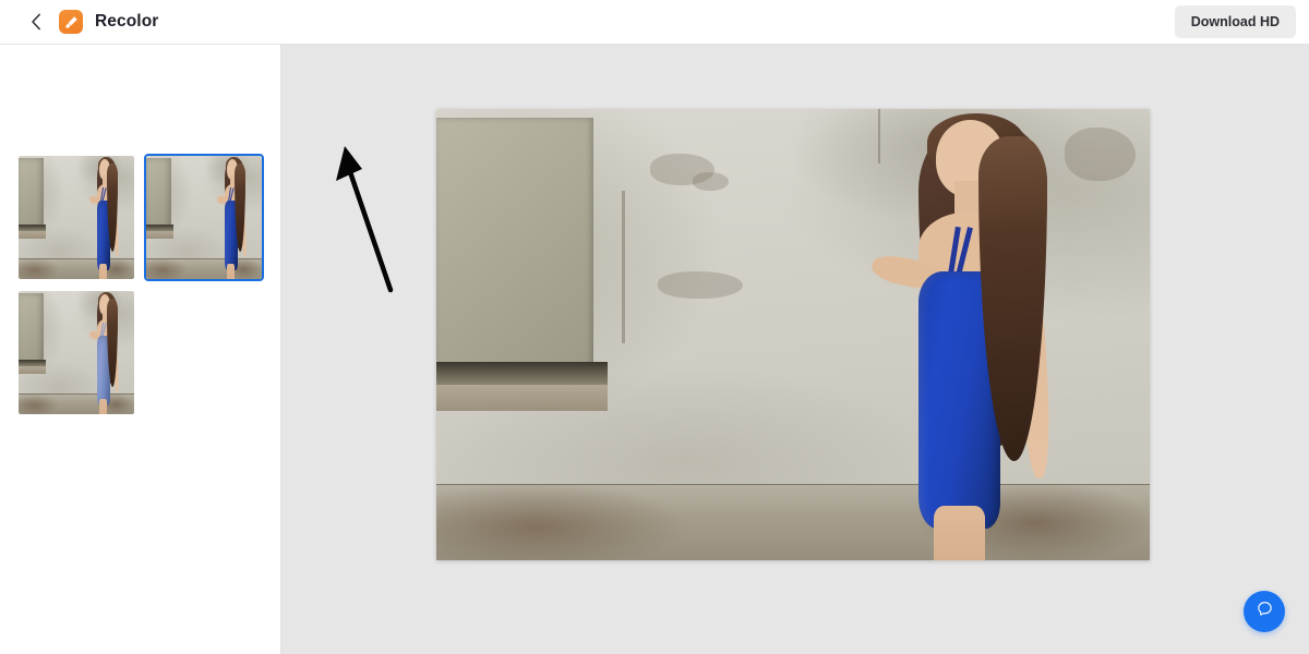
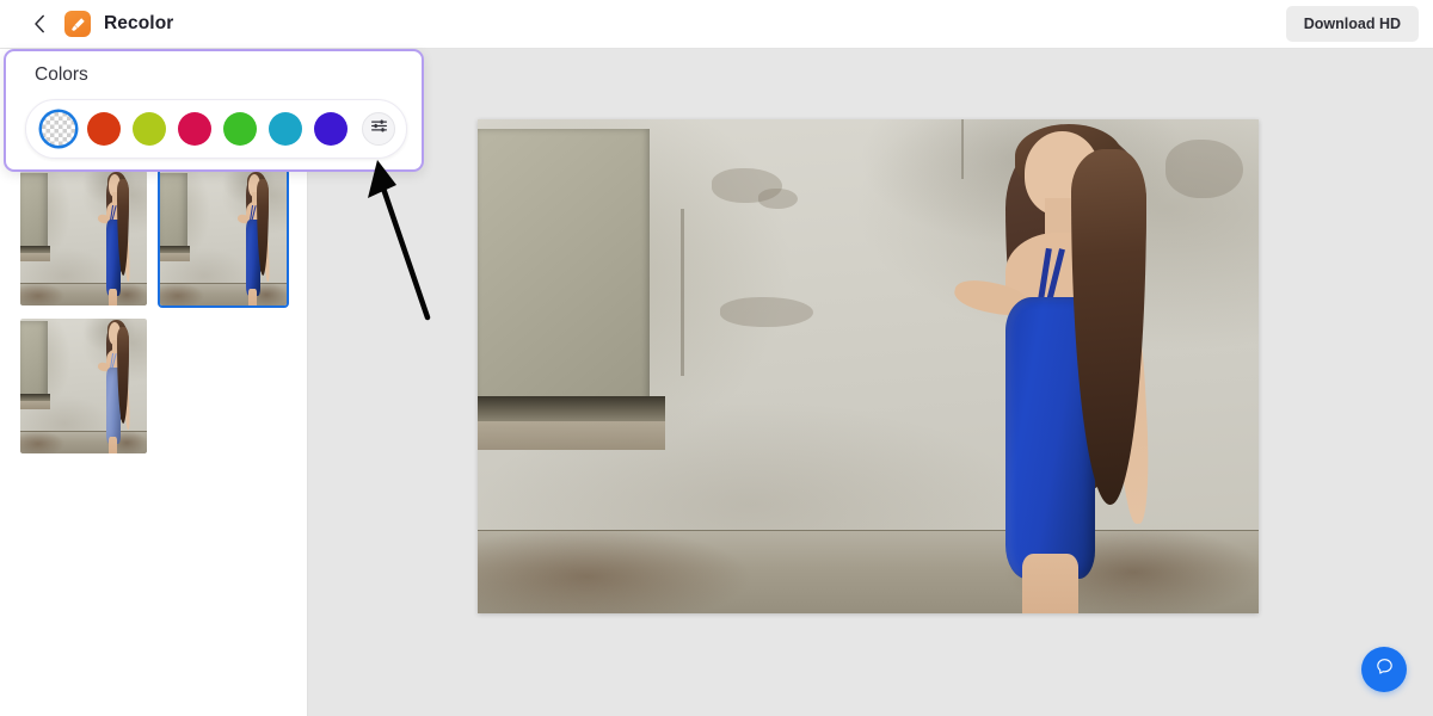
  Recolor
  Download HD
+ Colors
